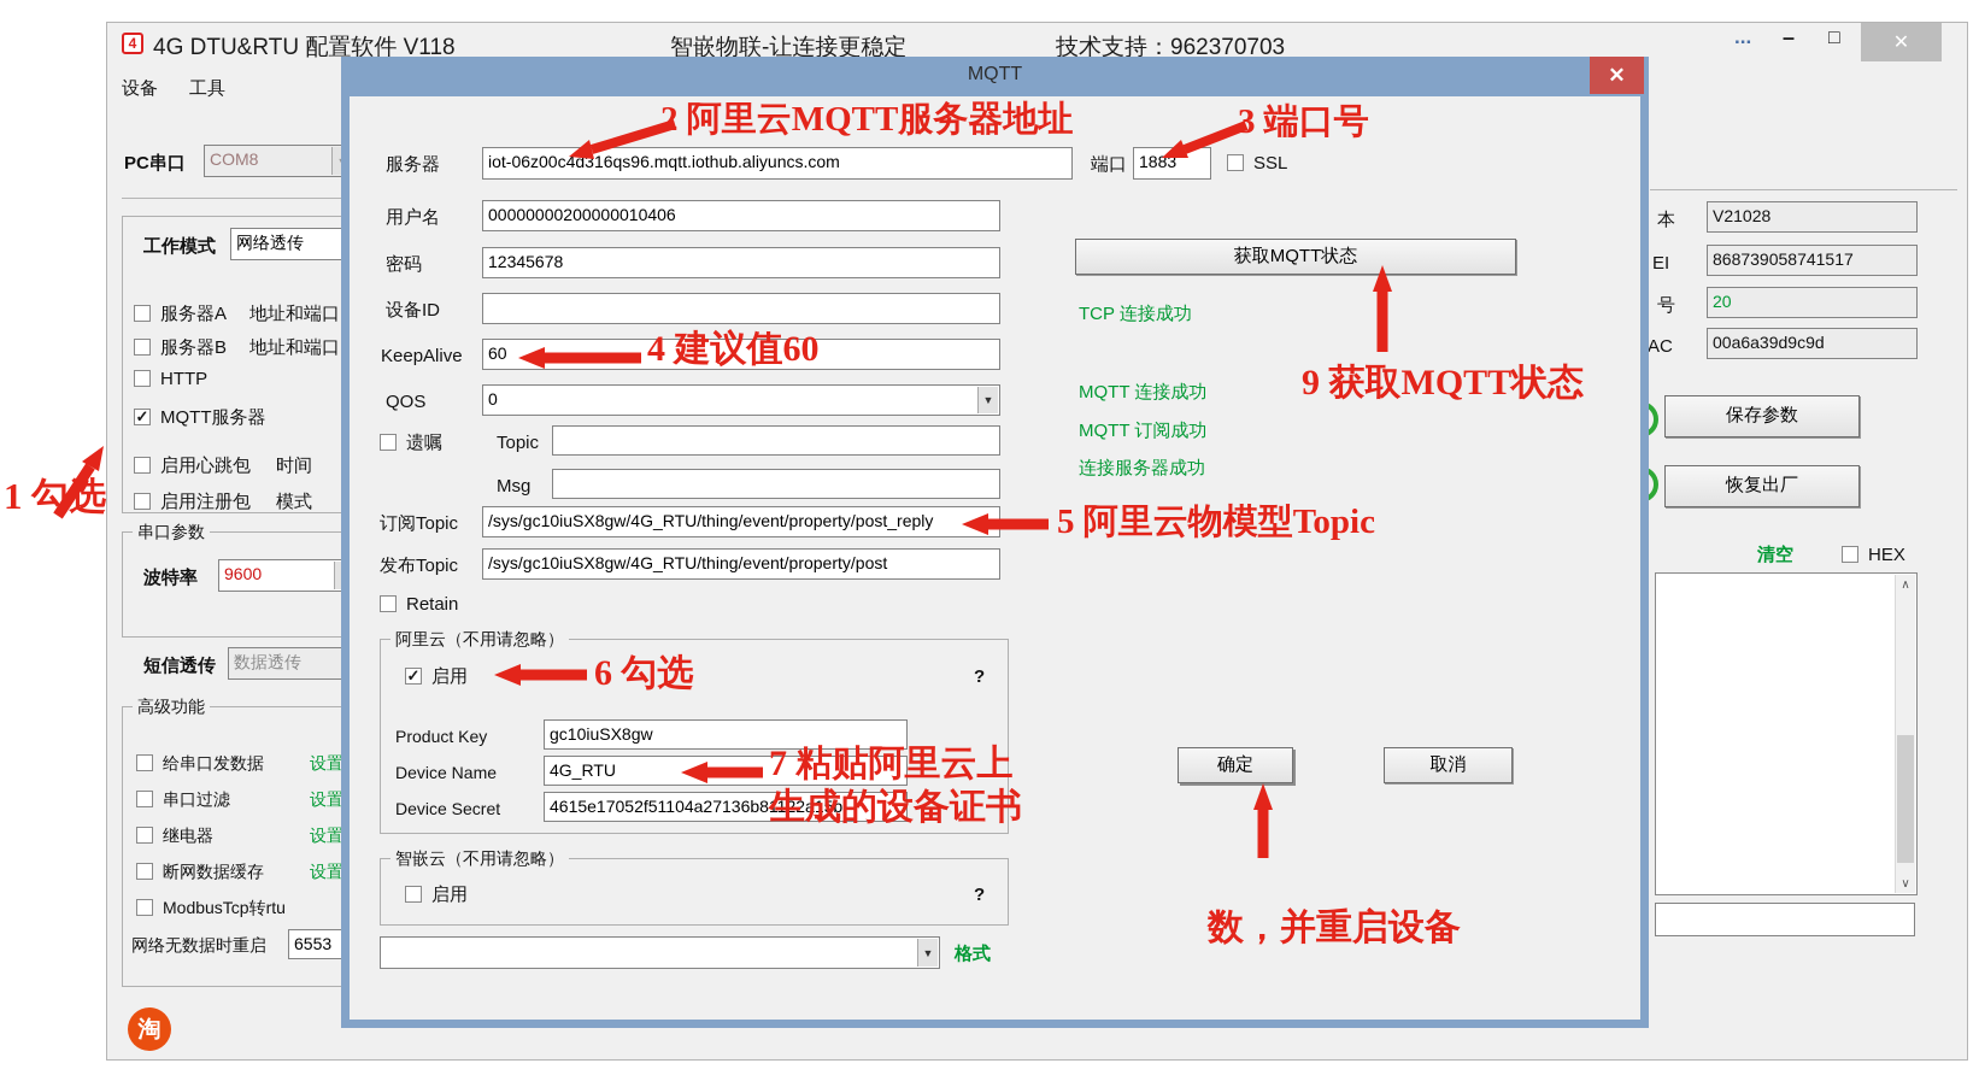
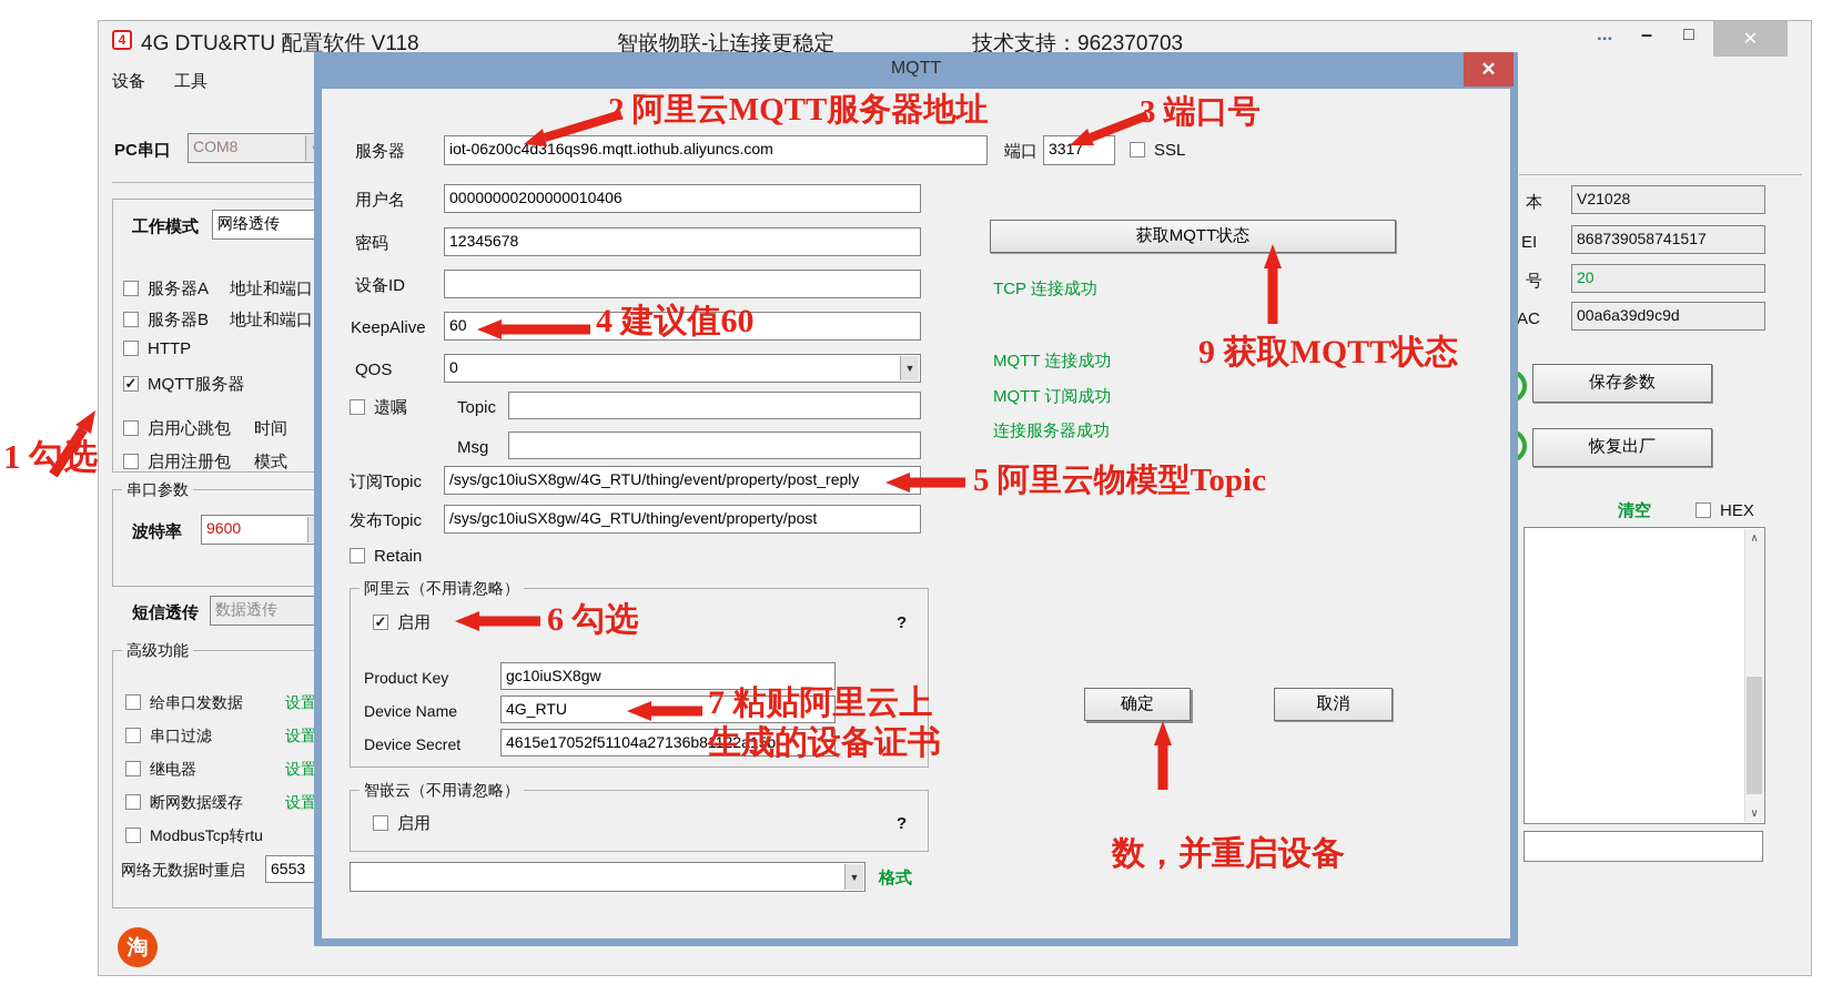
  4
  4G DTU&RTU 配置软件 V118
  智嵌物联-让连接更稳定
  技术支持：962370703
  ...
  –
  □
  ✕
  设备
  工具
  PC串口
  COM8
  工作模式
  网络透传
  服务器A
  地址和端口
  服务器B
  地址和端口
  HTTP
  ✓
  MQTT服务器
  启用心跳包
  时间
  启用注册包
  模式
  串口参数
  波特率
  9600
  短信透传
  数据透传
  高级功能
  给串口发数据
  设置
  串口过滤
  设置
  继电器
  断网数据缓存
  设置
  ModbusTcp转rtu
  网络无数据时重启
  6553
  淘
  本
  V21028
  EI
  868739058741517
  号
  20
  AC
  00a6a39d9c9d
  保存参数
  恢复出厂
  清空
  HEX
  ∧
  ∨
  MQTT
  ✕
  服务器
  iot-06z00c4d316qs96.mqtt.iothub.aliyuncs.com
  端口
- 1883
+ 3317
  SSL
  用户名
  00000000200000010406
  密码
  12345678
  设备ID
  KeepAlive
  60
  QOS
  0
  ▼
  遗嘱
  Topic
  Msg
  订阅Topic
  /sys/gc10iuSX8gw/4G_RTU/thing/event/property/post_reply
  发布Topic
  /sys/gc10iuSX8gw/4G_RTU/thing/event/property/post
  Retain
  阿里云（不用请忽略）
  ✓
  启用
  ?
  Product Key
  gc10iuSX8gw
  Device Name
  4G_RTU
  Device Secret
  4615e17052f51104a27136b81122a15b
  智嵌云（不用请忽略）
  启用
  ?
  ▼
  格式
  获取MQTT状态
  TCP 连接成功
  MQTT 连接成功
  MQTT 订阅成功
  连接服务器成功
  确定
  取消
  1 勾选
  2 阿里云MQTT服务器地址
  3 端口号
  4 建议值60
  5 阿里云物模型Topic
  6 勾选
  7 粘贴阿里云上
  生成的设备证书
  数，并重启设备
  9 获取MQTT状态
